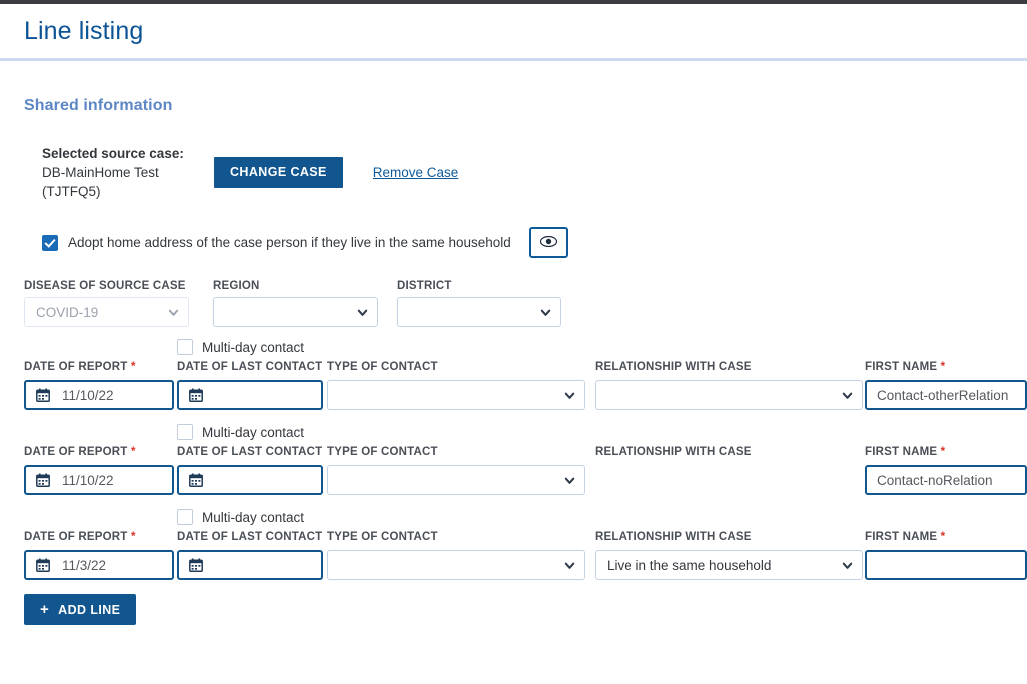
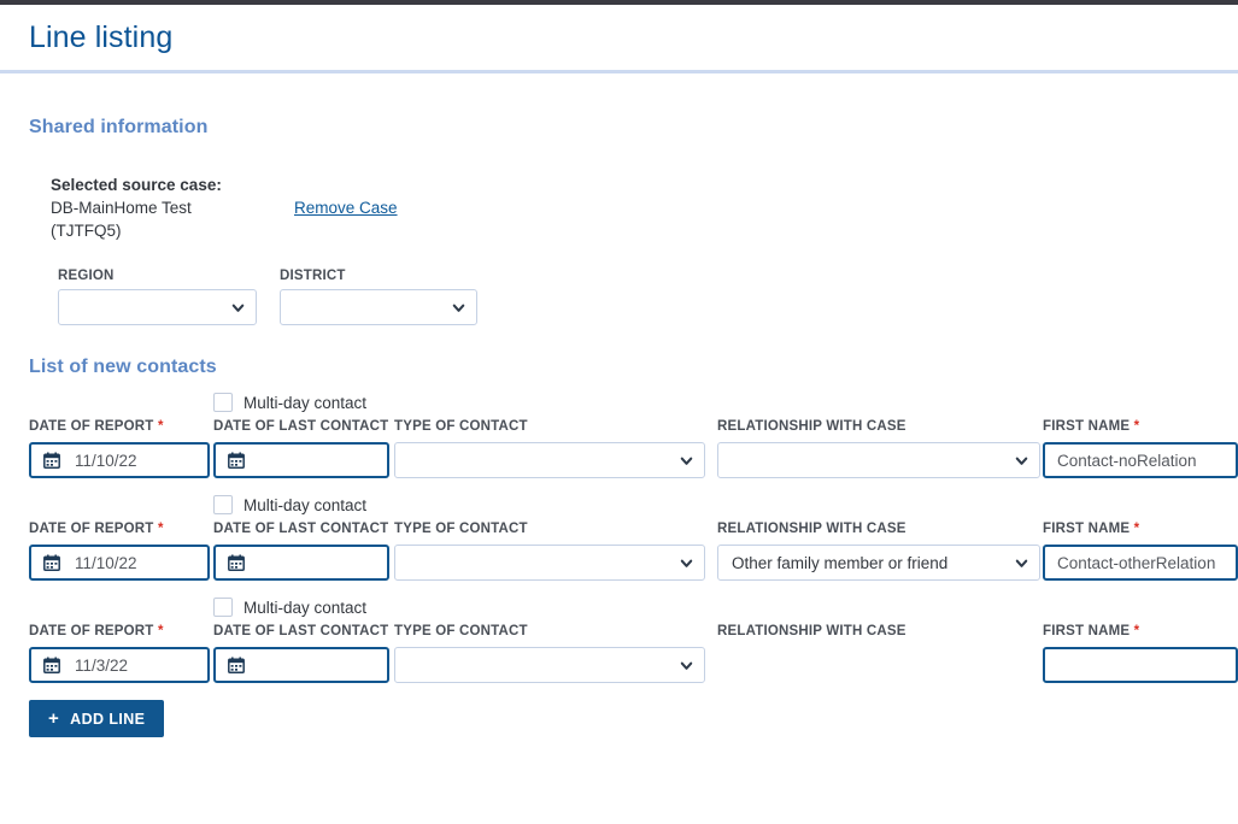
  Line listing
  Shared information
  Selected source case:
  DB-MainHome Test (TJTFQ5)
- CHANGE CASE
  Remove Case
- Adopt home address of the case person if they live in the same household
- DISEASE OF SOURCE CASE
- COVID-19
  REGION
  DISTRICT
+ List of new contacts
  Multi-day contact
  DATE OF REPORT *
  DATE OF LAST CONTACT
  TYPE OF CONTACT
  RELATIONSHIP WITH CASE
  FIRST NAME *
  11/10/22
- Contact-otherRelation
+ Contact-noRelation
  Multi-day contact
  DATE OF REPORT *
  DATE OF LAST CONTACT
  TYPE OF CONTACT
  RELATIONSHIP WITH CASE
  FIRST NAME *
  11/10/22
+ Other family member or friend
- Contact-noRelation
+ Contact-otherRelation
  Multi-day contact
  DATE OF REPORT *
  DATE OF LAST CONTACT
  TYPE OF CONTACT
  RELATIONSHIP WITH CASE
  FIRST NAME *
  11/3/22
- Live in the same household
  +
  ADD LINE
